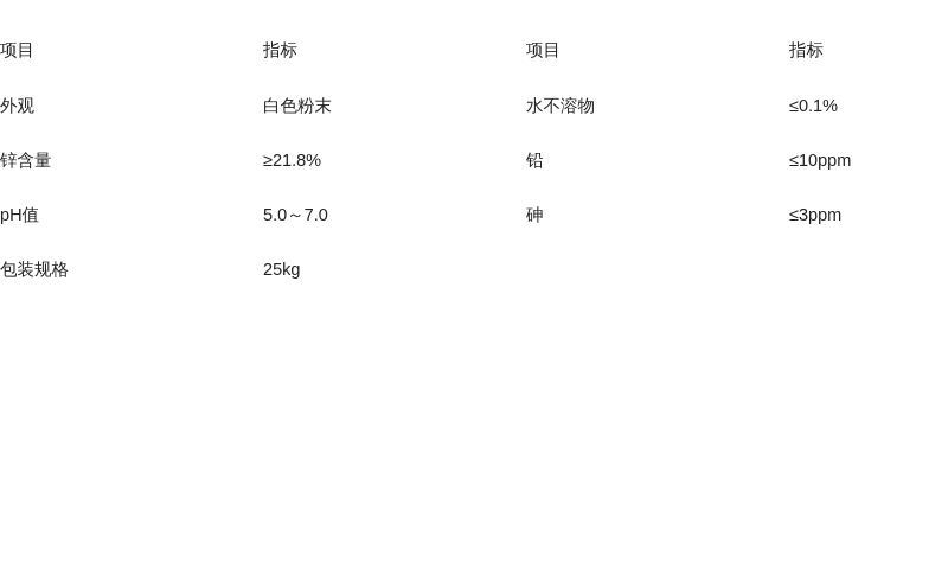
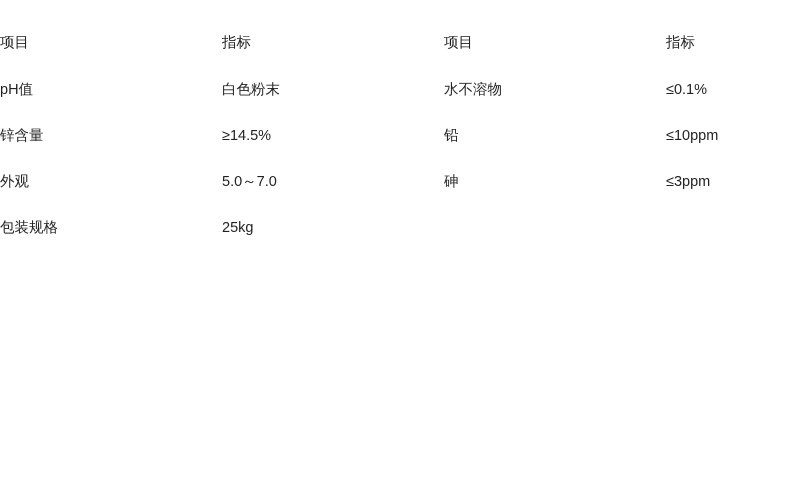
  项目	指标	项目	指标
- 外观	白色粉末	水不溶物	≤0.1%
+ pH值	白色粉末	水不溶物	≤0.1%
- 锌含量	≥21.8%	铅	≤10ppm
+ 锌含量	≥14.5%	铅	≤10ppm
- pH值	5.0～7.0	砷	≤3ppm
+ 外观	5.0～7.0	砷	≤3ppm
  包装规格	25kg
